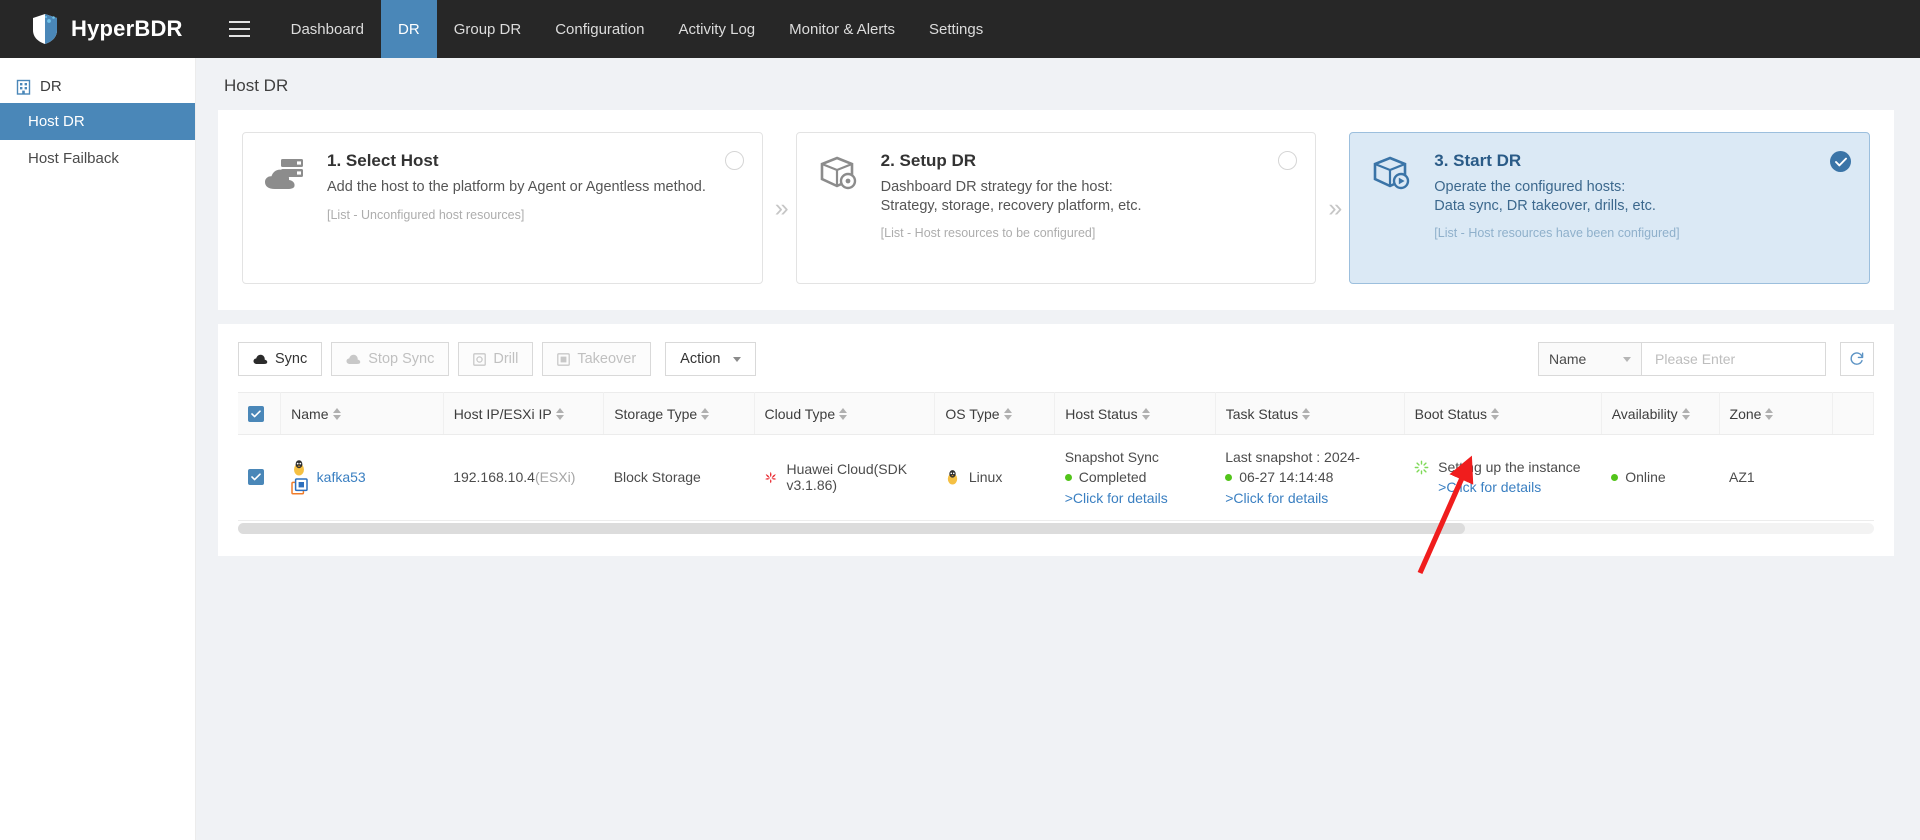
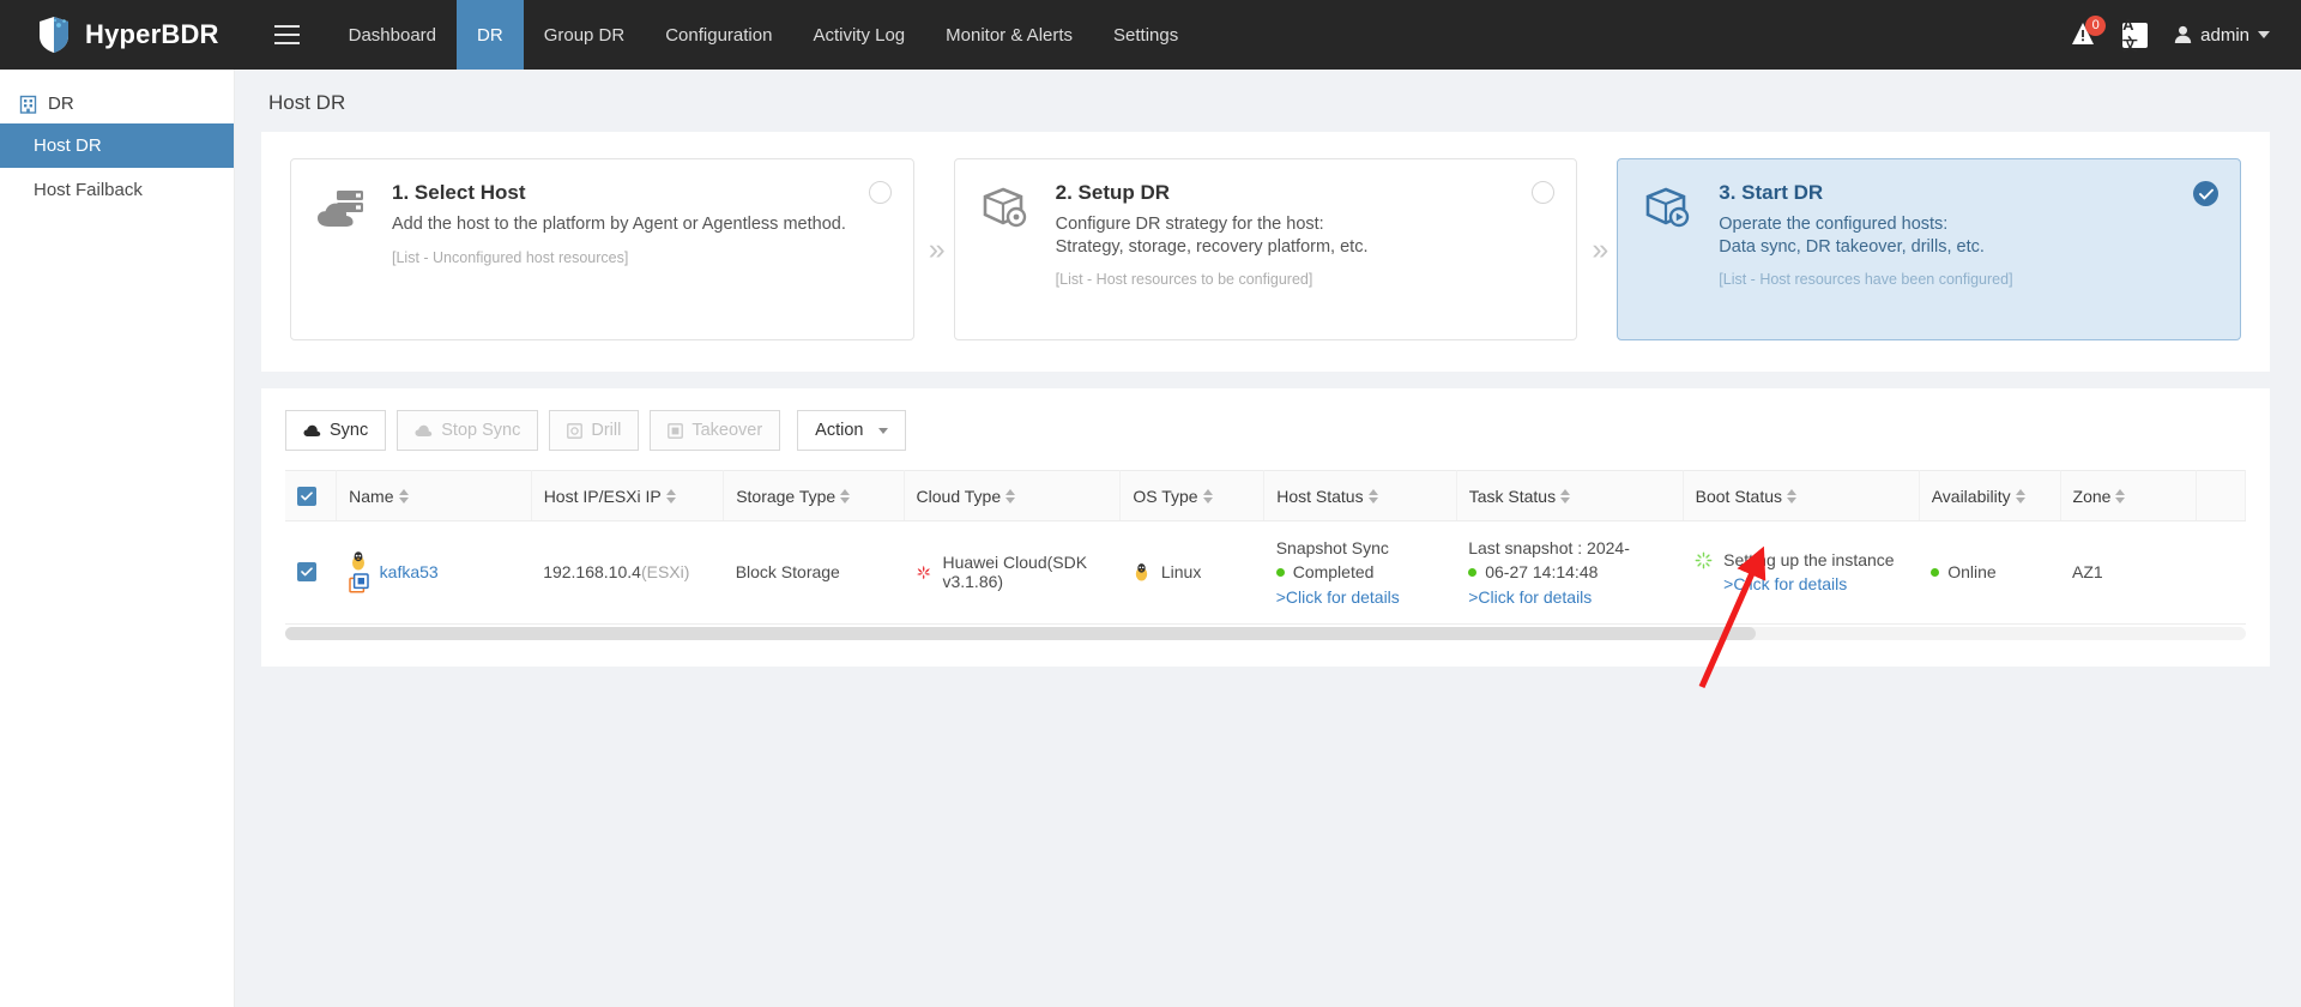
  HyperBDR
  Dashboard
  DR
  Group DR
  Configuration
  Activity Log
  Monitor & Alerts
  Settings
+ 0
+ A文
+ admin
  DR
  Host DR
  Host Failback
  Host DR
  1. Select Host
  Add the host to the platform by Agent or Agentless method.
  [List - Unconfigured host resources]
  »
  2. Setup DR
- Dashboard DR strategy for the host:
+ Configure DR strategy for the host:
  Strategy, storage, recovery platform, etc.
  [List - Host resources to be configured]
  »
  3. Start DR
  Operate the configured hosts:
  Data sync, DR takeover, drills, etc.
  [List - Host resources have been configured]
  Sync
  Stop Sync
  Drill
  Takeover
  Action
- Name
- Please Enter
  	Name	Host IP/ESXi IP	Storage Type	Cloud Type	OS Type	Host Status	Task Status	Boot Status	Availability	Zone
  	kafka53	192.168.10.4(ESXi)	Block Storage	Huawei Cloud(SDK v3.1.86)	Linux	Snapshot Sync Completed >Click for details	Last snapshot : 2024- 06-27 14:14:48 >Click for details	Setting up the instance >Cick for details	Online	AZ1
